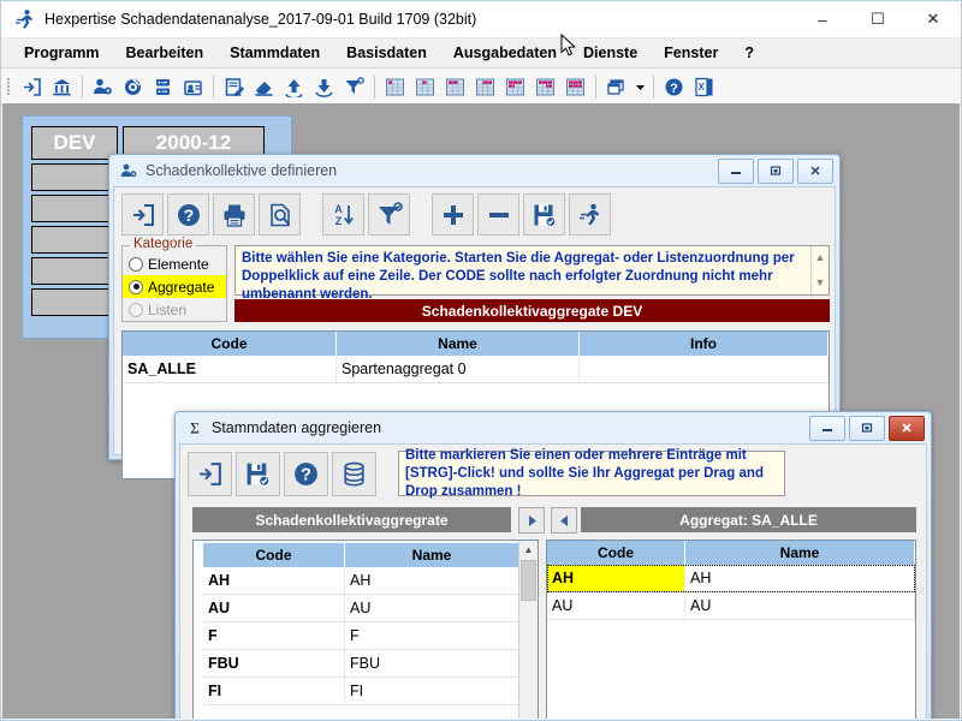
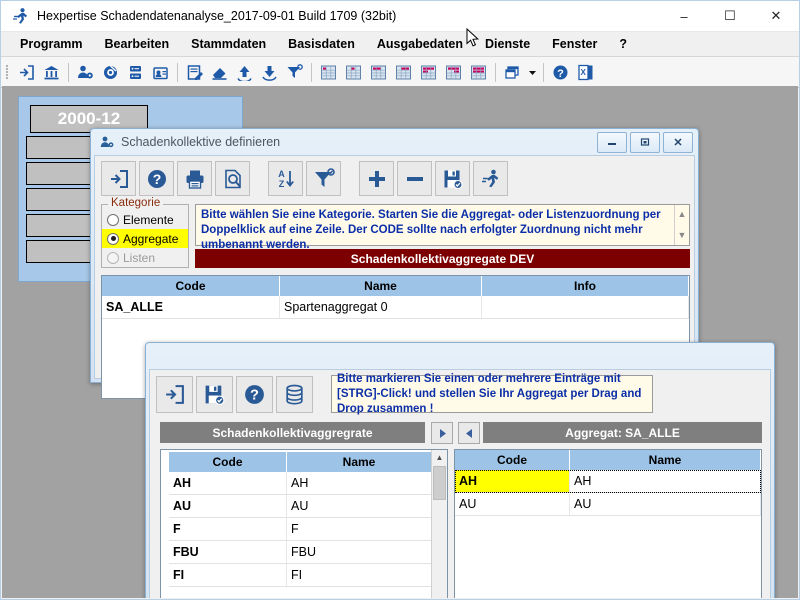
  Hexpertise Schadendatenanalyse_2017-09-01 Build 1709 (32bit)
  –
  ☐
  ✕
  Programm
  Bearbeiten
  Stammdaten
  Basisdaten
  Ausgabedaten
  Dienste
  Fenster
  ?
  ?
  X
- DEV
  2000-12
  Schadenkollektive definieren
  ?
  A
  Z
  Kategorie
  Elemente
  Aggregate
  Listen
  Bitte wählen Sie eine Kategorie. Starten Sie die Aggregat- oder Listenzuordnung per Doppelklick auf eine Zeile. Der CODE sollte nach erfolgter Zuordnung nicht mehr umbenannt werden.
  ▲
  ▼
  Schadenkollektivaggregate DEV
  Code
  Name
  Info
  SA_ALLE
  Spartenaggregat 0
- Σ
- Stammdaten aggregieren
  ?
- Bitte markieren Sie einen oder mehrere Einträge mit [STRG]-Click! und sollte Sie Ihr Aggregat per Drag and Drop zusammen !
+ Bitte markieren Sie einen oder mehrere Einträge mit [STRG]-Click! und stellen Sie Ihr Aggregat per Drag and Drop zusammen !
  Schadenkollektivaggregrate
  Aggregat: SA_ALLE
  Code
  Name
  AH
  AH
  AU
  AU
  F
  F
  FBU
  FBU
  FI
  FI
  ▲
  Code
  Name
  AH
  AH
  AU
  AU
